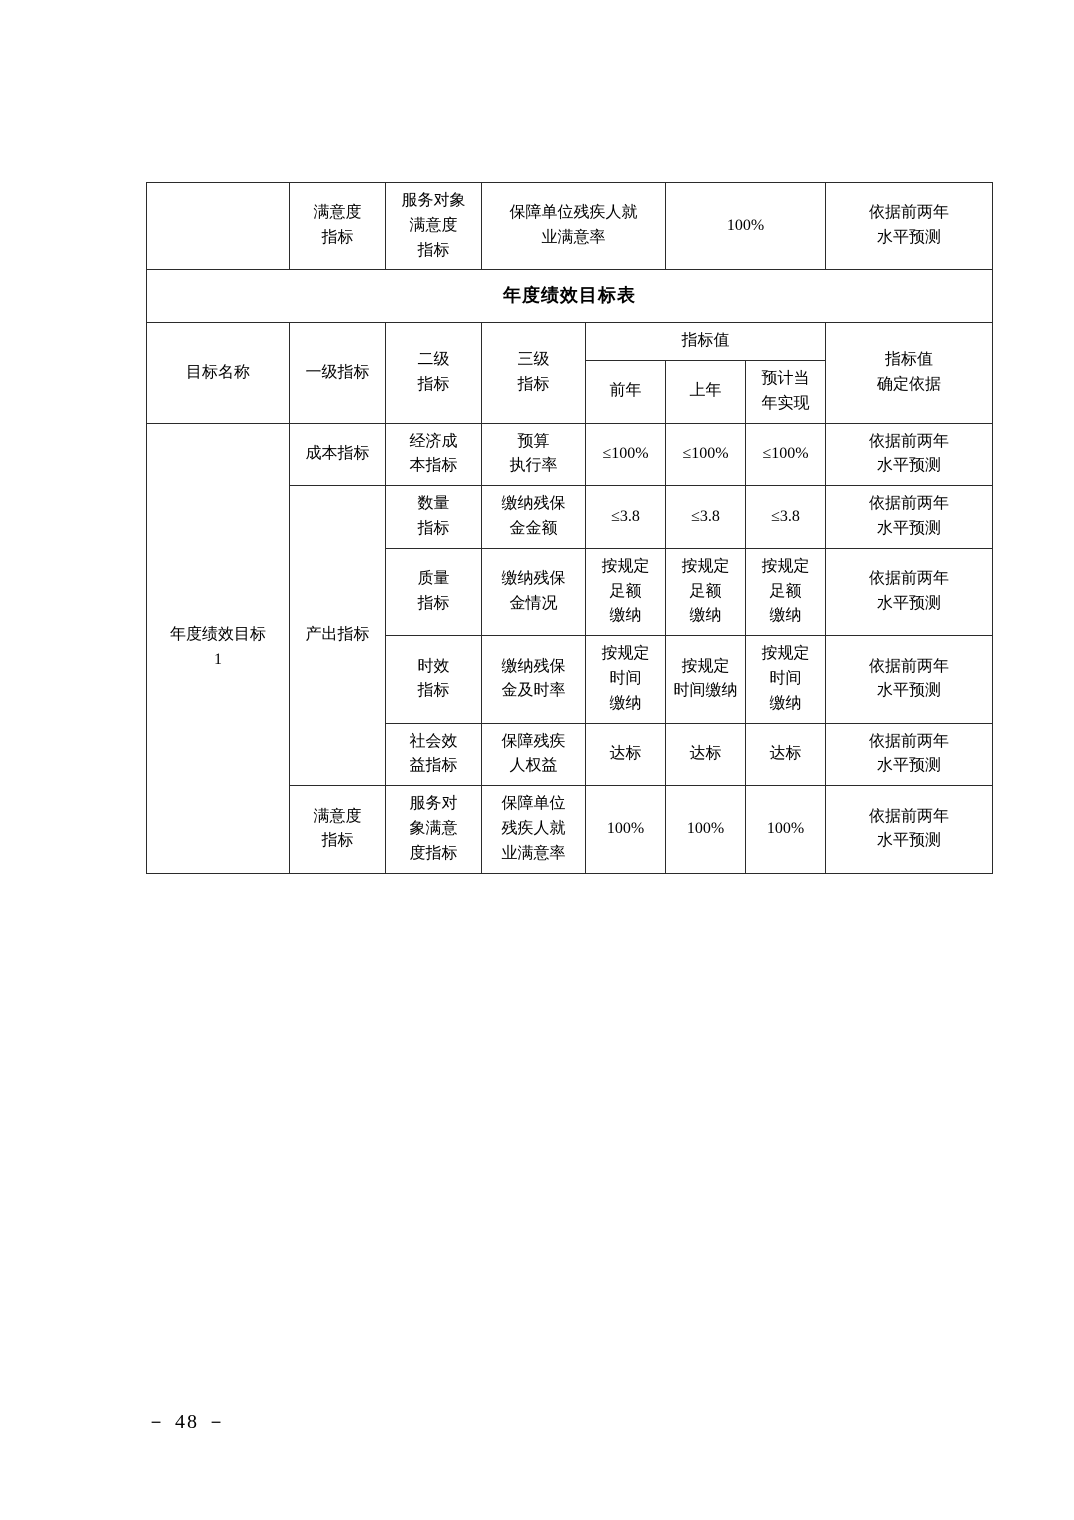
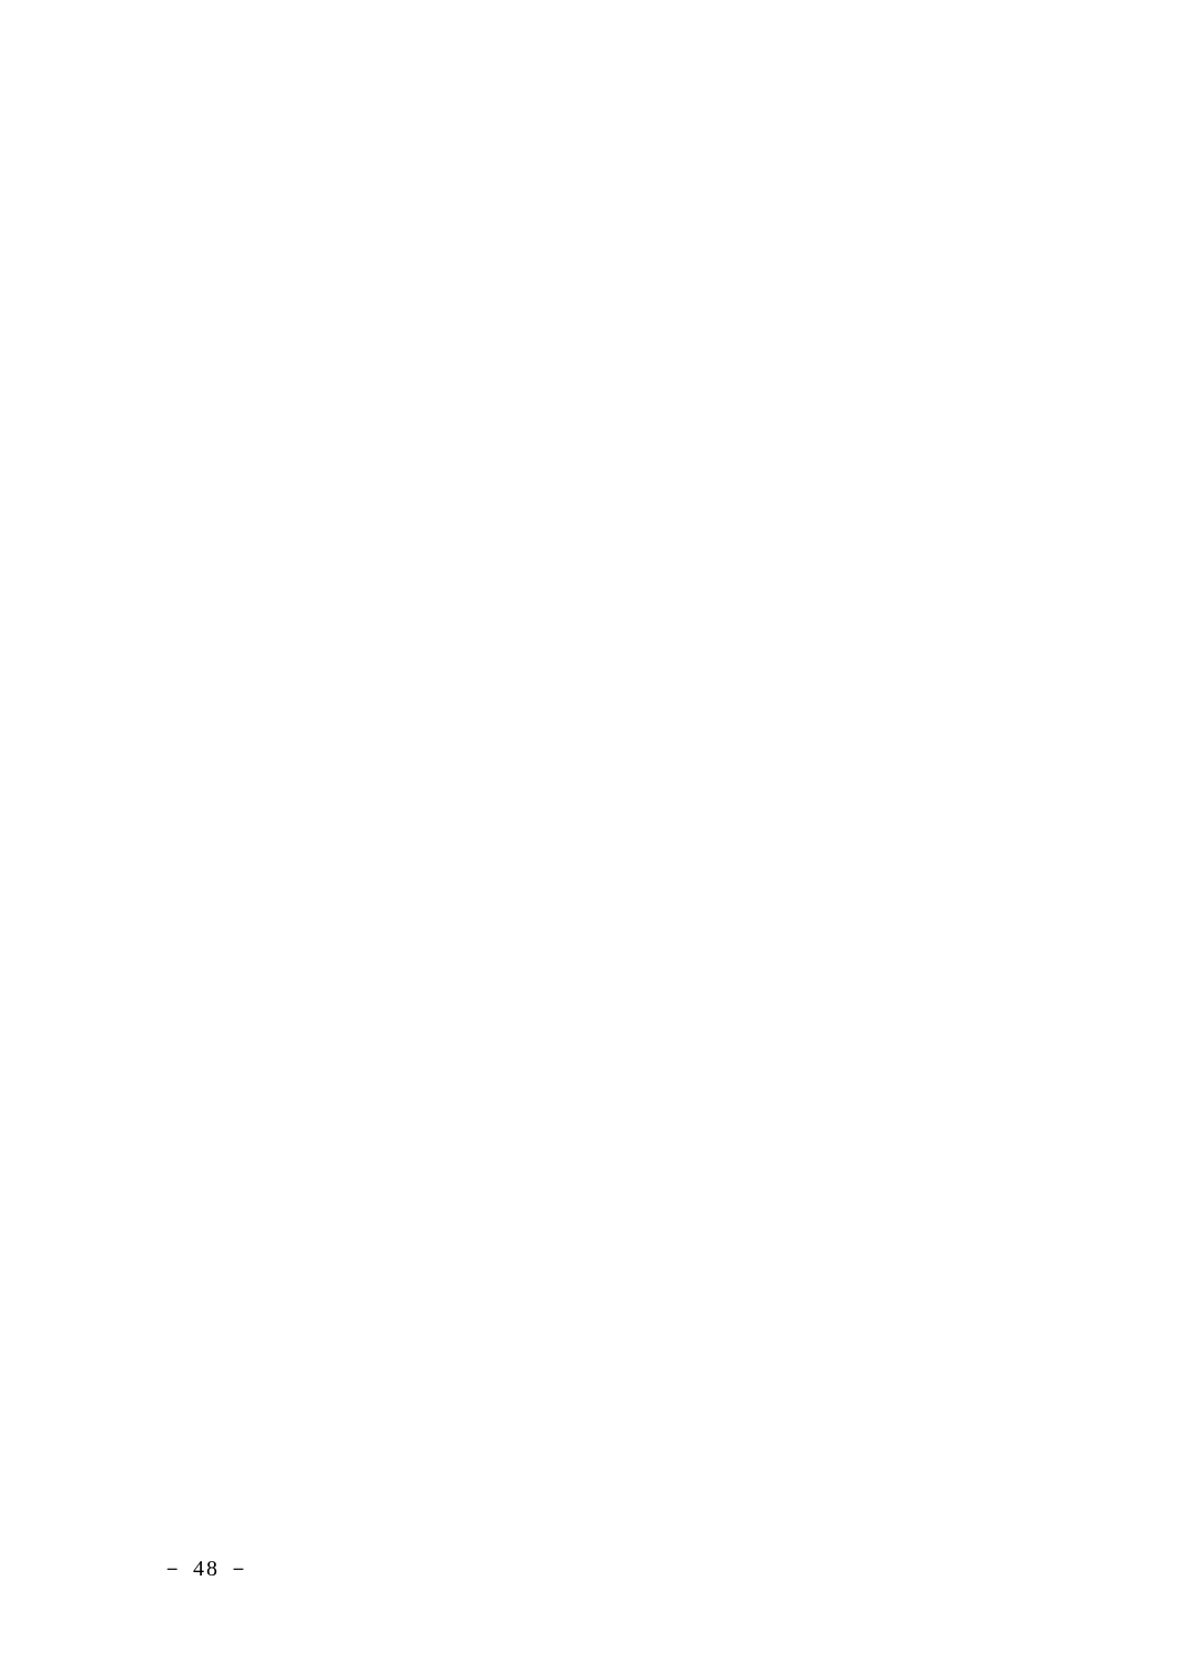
- 	满意度 指标	服务对象 满意度 指标	保障单位残疾人就 业满意率	100%	依据前两年 水平预测
- 年度绩效目标表
- 目标名称	一级指标	二级 指标	三级 指标	指标值	指标值 确定依据
- 前年	上年	预计当 年实现
- 年度绩效目标 1	成本指标	经济成 本指标	预算 执行率	≤100%	≤100%	≤100%	依据前两年 水平预测
- 产出指标	数量 指标	缴纳残保 金金额	≤3.8	≤3.8	≤3.8	依据前两年 水平预测
- 质量 指标	缴纳残保 金情况	按规定 足额 缴纳	按规定 足额 缴纳	按规定 足额 缴纳	依据前两年 水平预测
- 时效 指标	缴纳残保 金及时率	按规定 时间 缴纳	按规定 时间缴纳	按规定 时间 缴纳	依据前两年 水平预测
- 社会效 益指标	保障残疾 人权益	达标	达标	达标	依据前两年 水平预测
- 满意度 指标	服务对 象满意 度指标	保障单位 残疾人就 业满意率	100%	100%	100%	依据前两年 水平预测
  － 48 －
